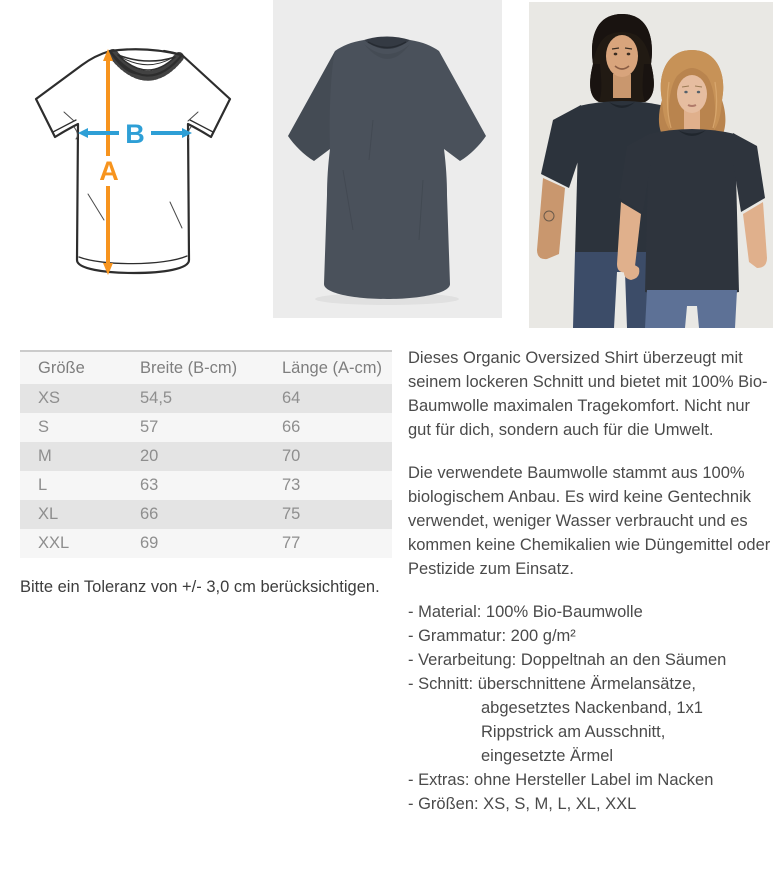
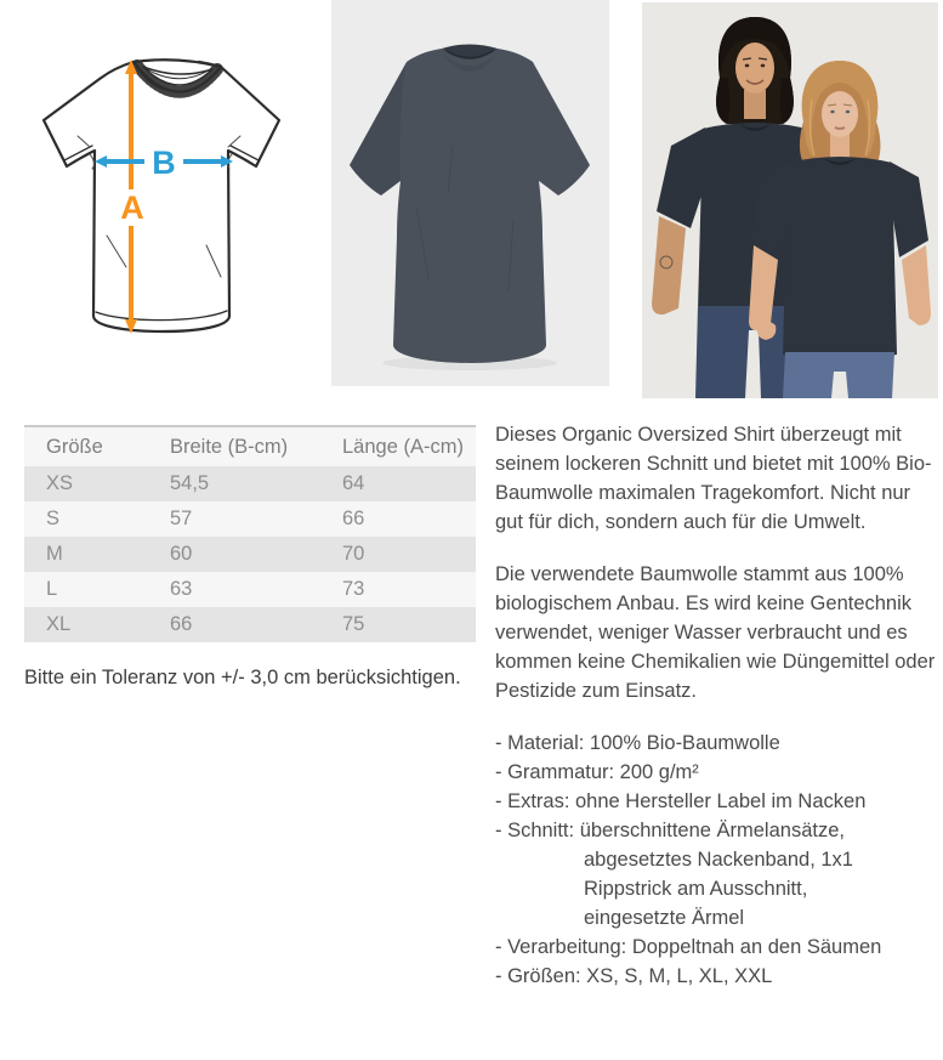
  A
  B
  Größe	Breite (B-cm)	Länge (A-cm)
  XS	54,5	64
  S	57	66
- M	20	70
+ M	60	70
  L	63	73
  XL	66	75
- XXL	69	77
  Bitte ein Toleranz von +/- 3,0 cm berücksichtigen.
  Dieses Organic Oversized Shirt überzeugt mit seinem lockeren Schnitt und bietet mit 100% Bio-Baumwolle maximalen Tragekomfort. Nicht nur gut für dich, sondern auch für die Umwelt.
  Die verwendete Baumwolle stammt aus 100% biologischem Anbau. Es wird keine Gentech­nik verwendet, weniger Wasser verbraucht und es kommen keine Chemikalien wie Dün­gemittel oder Pestizide zum Einsatz.
  - Material: 100% Bio-Baumwolle
  - Grammatur: 200 g/m²
- - Verarbeitung: Doppeltnah an den Säumen
+ - Extras: ohne Hersteller Label im Nacken
  - Schnitt: überschnittene Ärmelansätze,
  abgesetztes Nackenband, 1x1
  Rippstrick am Ausschnitt,
  eingesetzte Ärmel
- - Extras: ohne Hersteller Label im Nacken
+ - Verarbeitung: Doppeltnah an den Säumen
  - Größen: XS, S, M, L, XL, XXL
